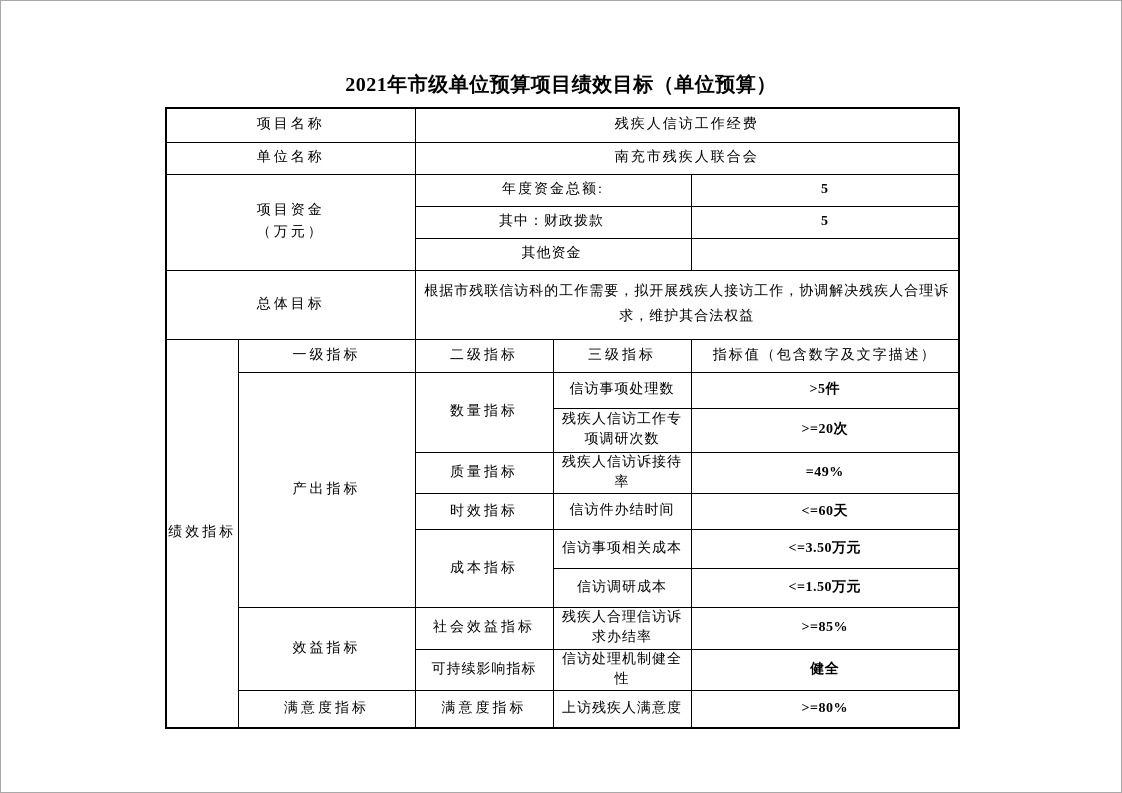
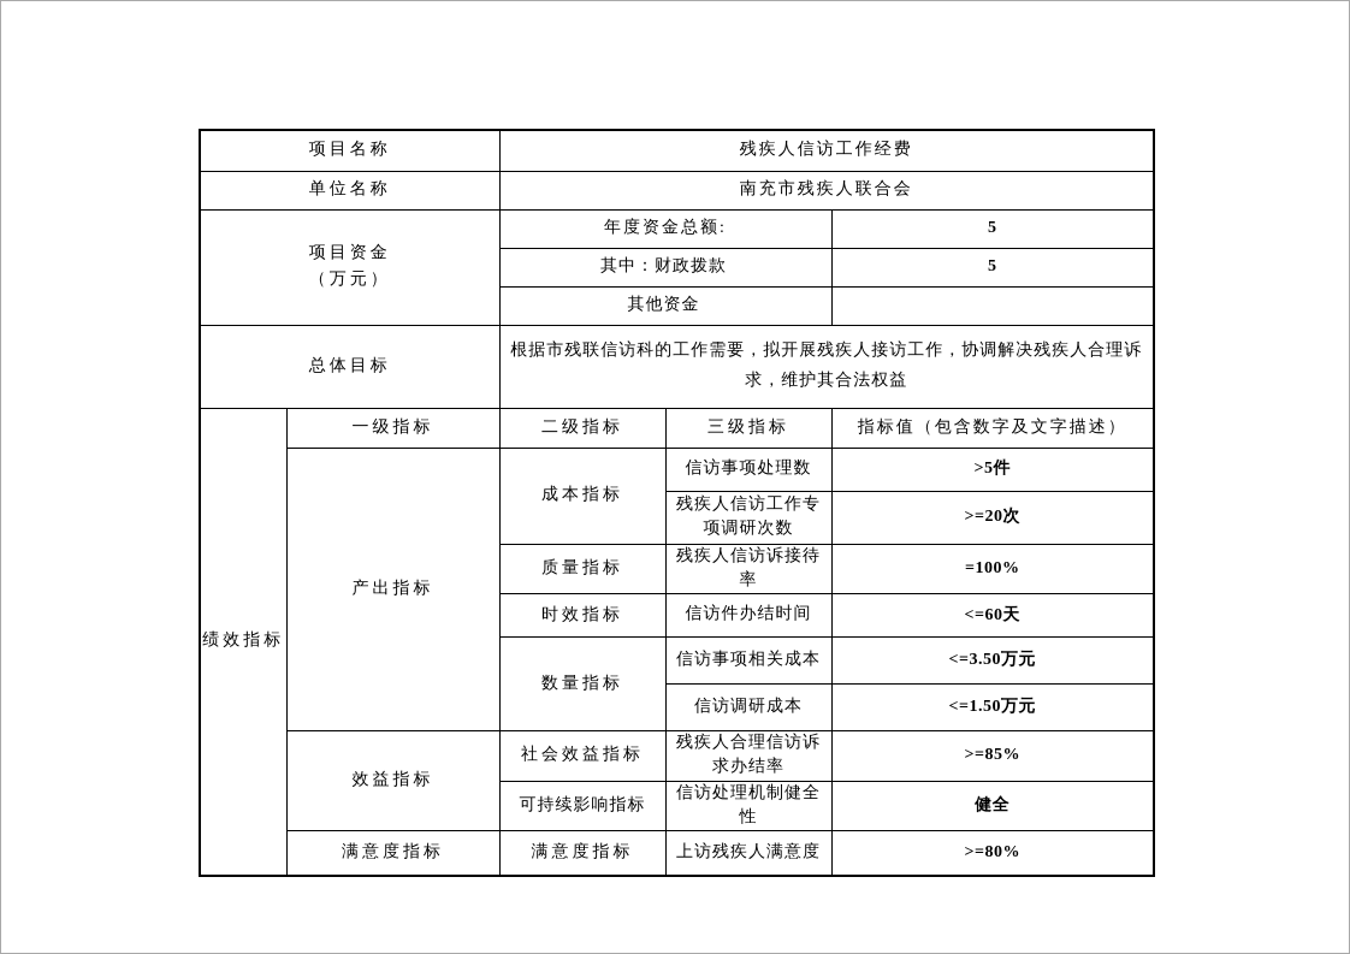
- 2021年市级单位预算项目绩效目标（单位预算）
  项目名称	残疾人信访工作经费
  单位名称	南充市残疾人联合会
  项目资金 （万元）	年度资金总额:	5
  其中：财政拨款	5
  其他资金
  总体目标	根据市残联信访科的工作需要，拟开展残疾人接访工作，协调解决残疾人合理诉求，维护其合法权益
  绩效指标	一级指标	二级指标	三级指标	指标值（包含数字及文字描述）
- 产出指标	数量指标	信访事项处理数	>5件
+ 产出指标	成本指标	信访事项处理数	>5件
  残疾人信访工作专项调研次数	>=20次
- 质量指标	残疾人信访诉接待率	=49%
+ 质量指标	残疾人信访诉接待率	=100%
  时效指标	信访件办结时间	<=60天
- 成本指标	信访事项相关成本	<=3.50万元
+ 数量指标	信访事项相关成本	<=3.50万元
  信访调研成本	<=1.50万元
  效益指标	社会效益指标	残疾人合理信访诉求办结率	>=85%
  可持续影响指标	信访处理机制健全性	健全
  满意度指标	满意度指标	上访残疾人满意度	>=80%
